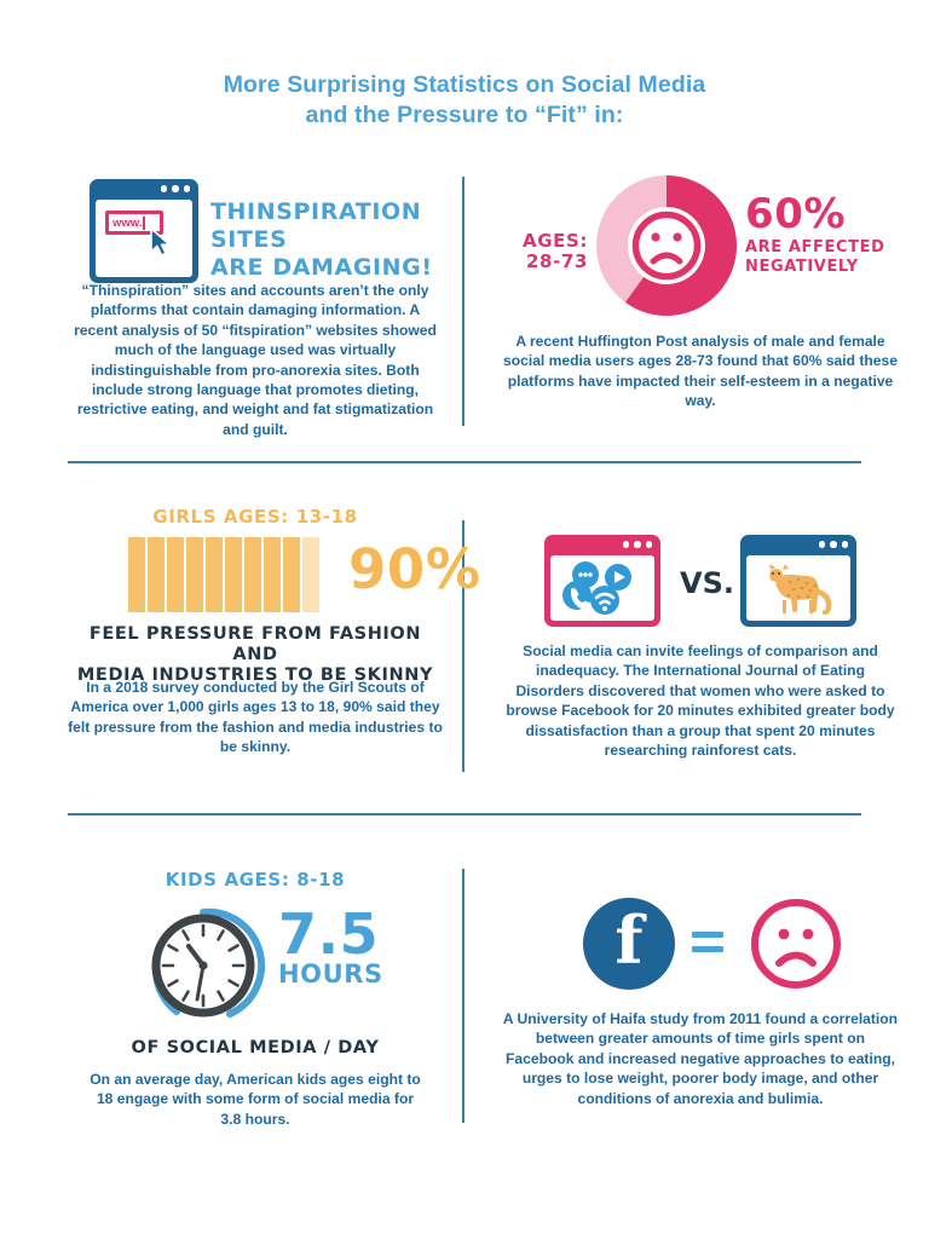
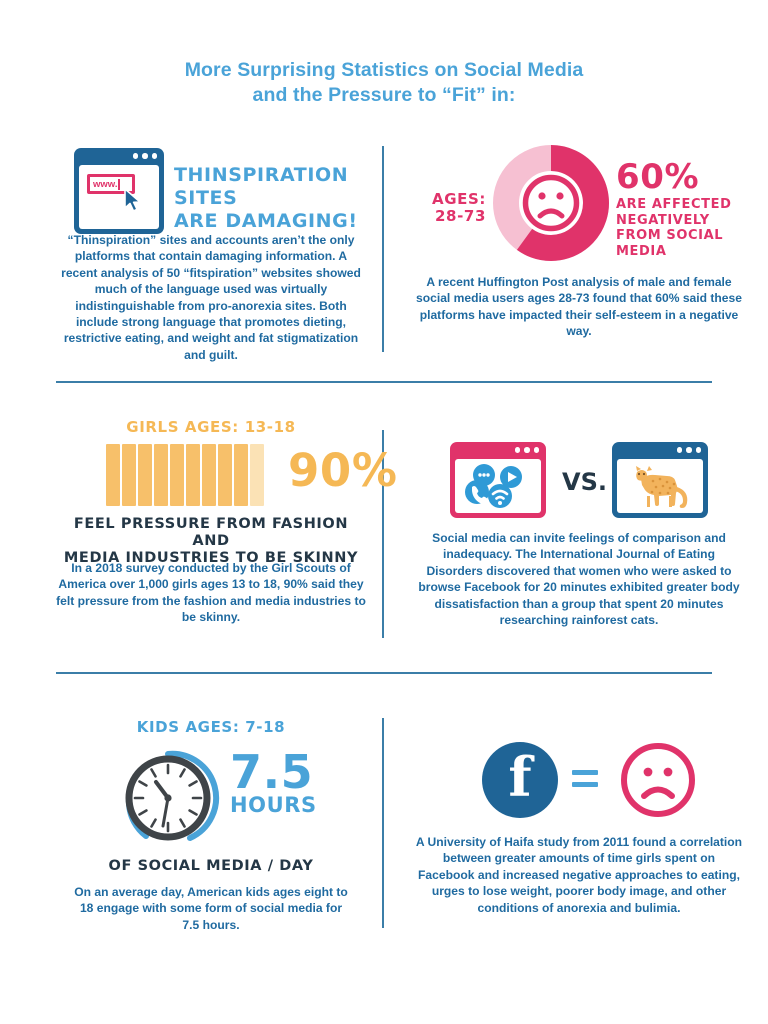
  More Surprising Statistics on Social Media
  and the Pressure to “Fit” in:
  www.
  THINSPIRATION SITES
  ARE DAMAGING!
  “Thinspiration” sites and accounts aren’t the only platforms that contain damaging information. A recent analysis of 50 “fitspiration” websites showed much of the language used was virtually indistinguishable from pro-anorexia sites. Both include strong language that promotes dieting, restrictive eating, and weight and fat stigmatization and guilt.
  AGES:
  28-73
  60%
  ARE AFFECTED
  NEGATIVELY
+ FROM SOCIAL MEDIA
  A recent Huffington Post analysis of male and female social media users ages 28-73 found that 60% said these platforms have impacted their self-esteem in a negative way.
  GIRLS AGES: 13-18
  90%
  FEEL PRESSURE FROM FASHION AND
  MEDIA INDUSTRIES TO BE SKINNY
  In a 2018 survey conducted by the Girl Scouts of America over 1,000 girls ages 13 to 18, 90% said they felt pressure from the fashion and media industries to be skinny.
  VS.
  Social media can invite feelings of comparison and inadequacy. The International Journal of Eating Disorders discovered that women who were asked to browse Facebook for 20 minutes exhibited greater body dissatisfaction than a group that spent 20 minutes researching rainforest cats.
- KIDS AGES: 8-18
+ KIDS AGES: 7-18
  7.5
  HOURS
  OF SOCIAL MEDIA / DAY
- On an average day, American kids ages eight to 18 engage with some form of social media for 3.8 hours.
+ On an average day, American kids ages eight to 18 engage with some form of social media for 7.5 hours.
  f
  A University of Haifa study from 2011 found a correlation between greater amounts of time girls spent on Facebook and increased negative approaches to eating, urges to lose weight, poorer body image, and other conditions of anorexia and bulimia.
